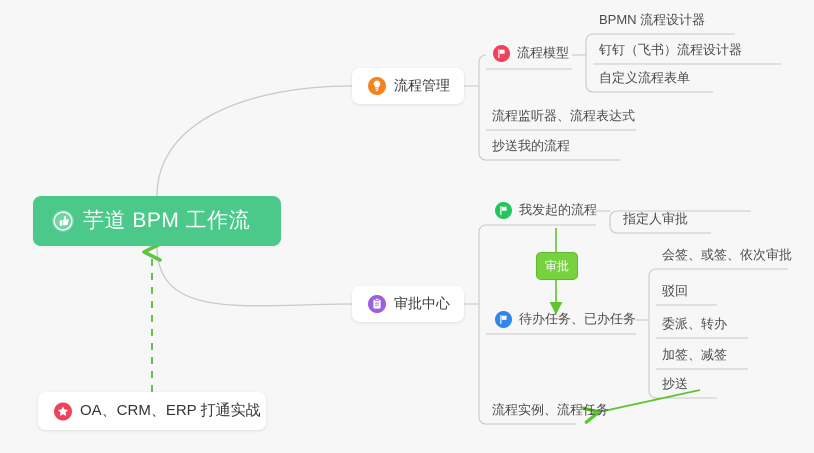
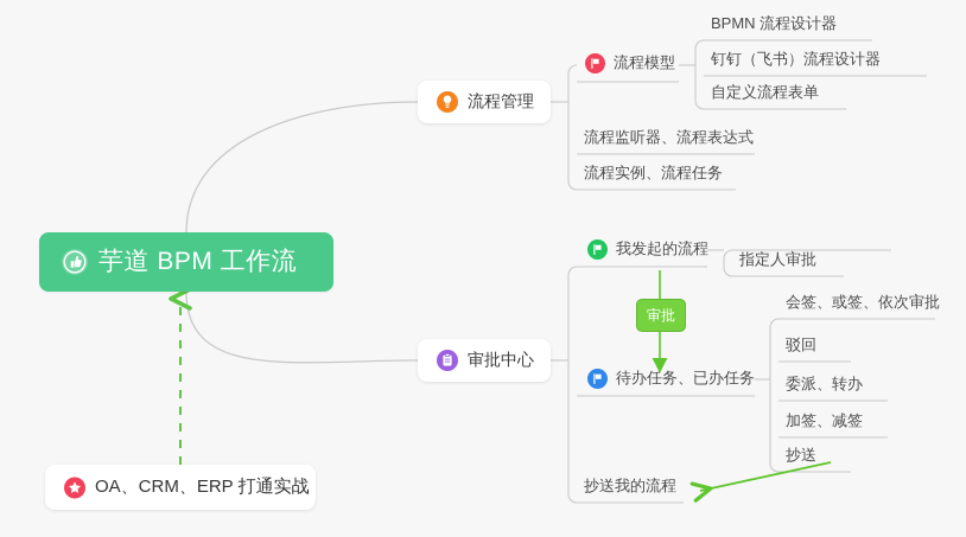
  芋道 BPM 工作流
  流程管理
  审批中心
  流程模型
  BPMN 流程设计器
  钉钉（飞书）流程设计器
  自定义流程表单
  流程监听器、流程表达式
- 抄送我的流程
+ 流程实例、流程任务
  我发起的流程
  指定人审批
  待办任务、已办任务
  会签、或签、依次审批
  驳回
  委派、转办
  加签、减签
  抄送
- 流程实例、流程任务
+ 抄送我的流程
  审批
  OA、CRM、ERP 打通实战
